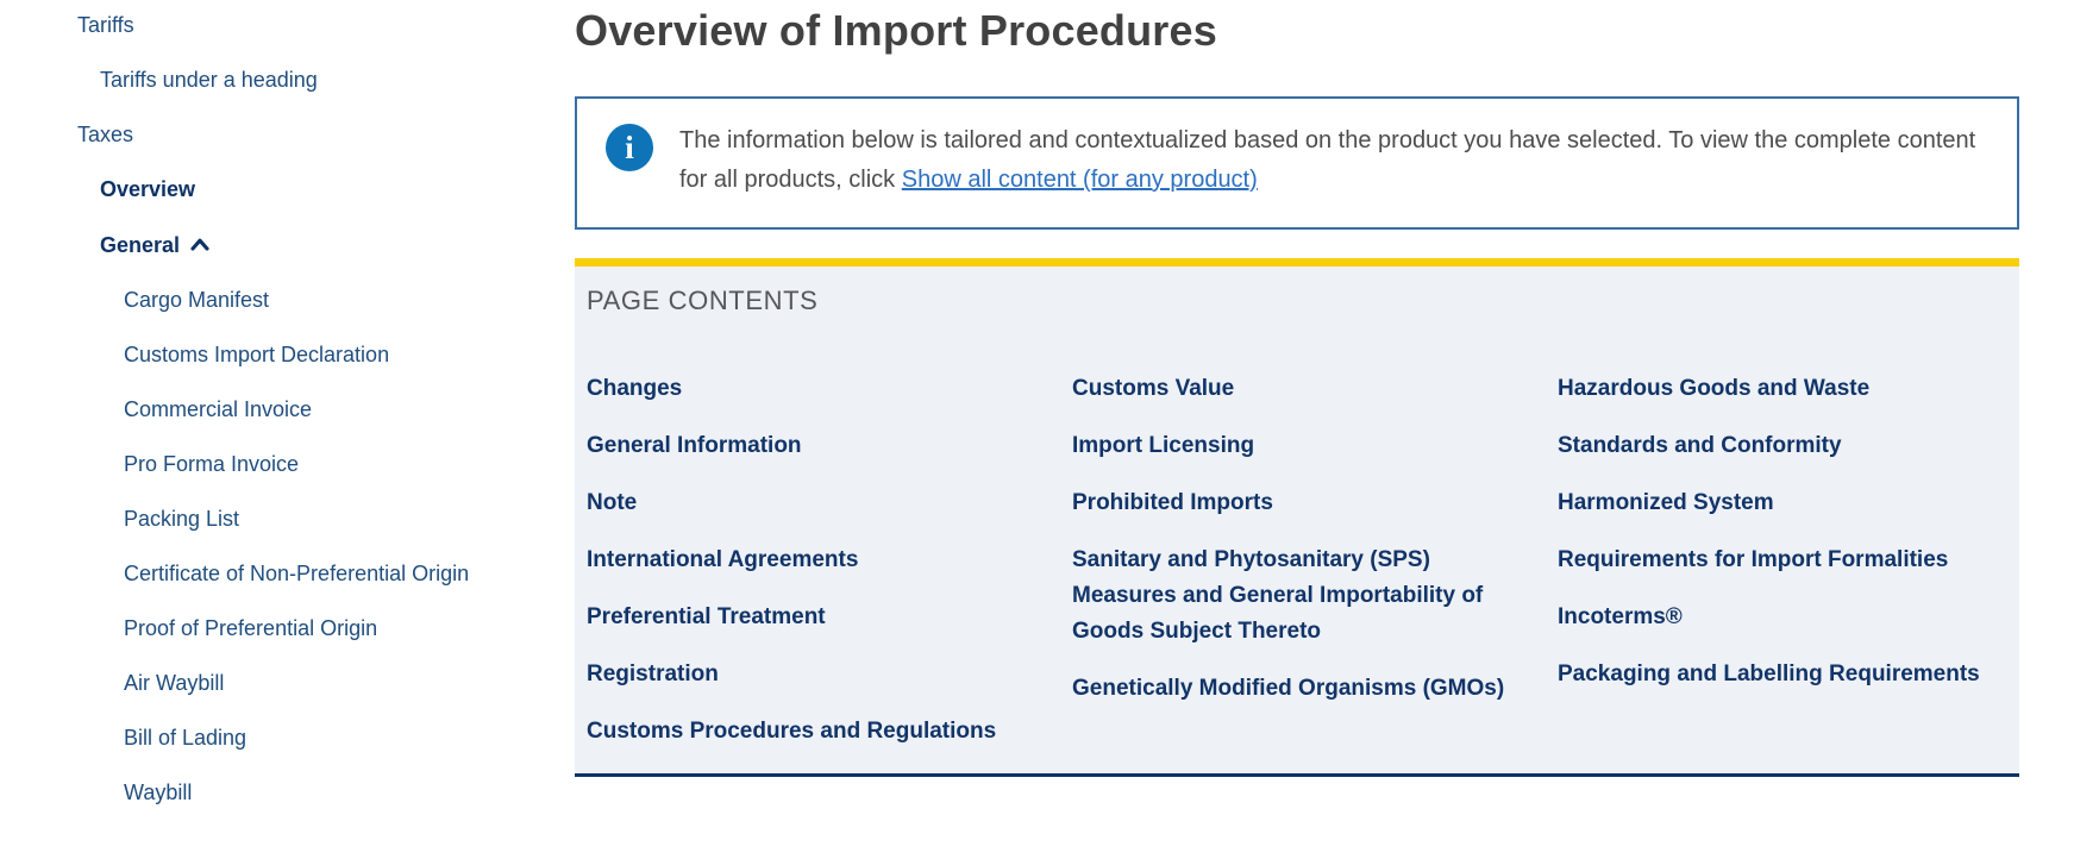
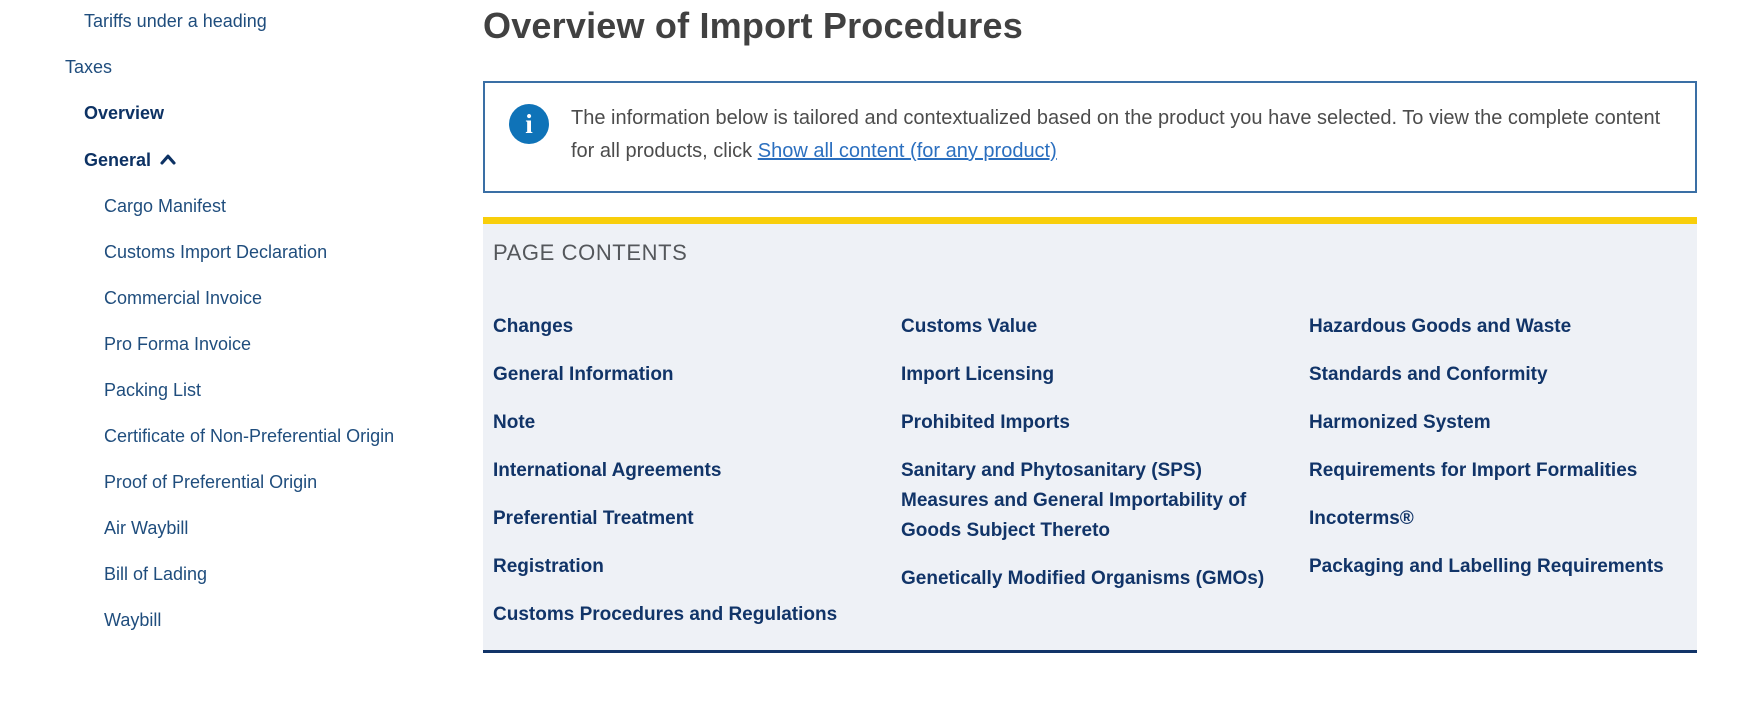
- Tariffs
  Tariffs under a heading
  Taxes
  Overview
  General
  Cargo Manifest
  Customs Import Declaration
  Commercial Invoice
  Pro Forma Invoice
  Packing List
  Certificate of Non-Preferential Origin
  Proof of Preferential Origin
  Air Waybill
  Bill of Lading
  Waybill
  Overview of Import Procedures
  i
  The information below is tailored and contextualized based on the product you have selected. To view the complete content for all products, click Show all content (for any product)
  PAGE CONTENTS
  Changes
  General Information
  Note
  International Agreements
  Preferential Treatment
  Registration
  Customs Procedures and Regulations
  Customs Value
  Import Licensing
  Prohibited Imports
  Sanitary and Phytosanitary (SPS) Measures and General Importability of Goods Subject Thereto
  Genetically Modified Organisms (GMOs)
  Hazardous Goods and Waste
  Standards and Conformity
  Harmonized System
  Requirements for Import Formalities
  Incoterms®
  Packaging and Labelling Requirements
